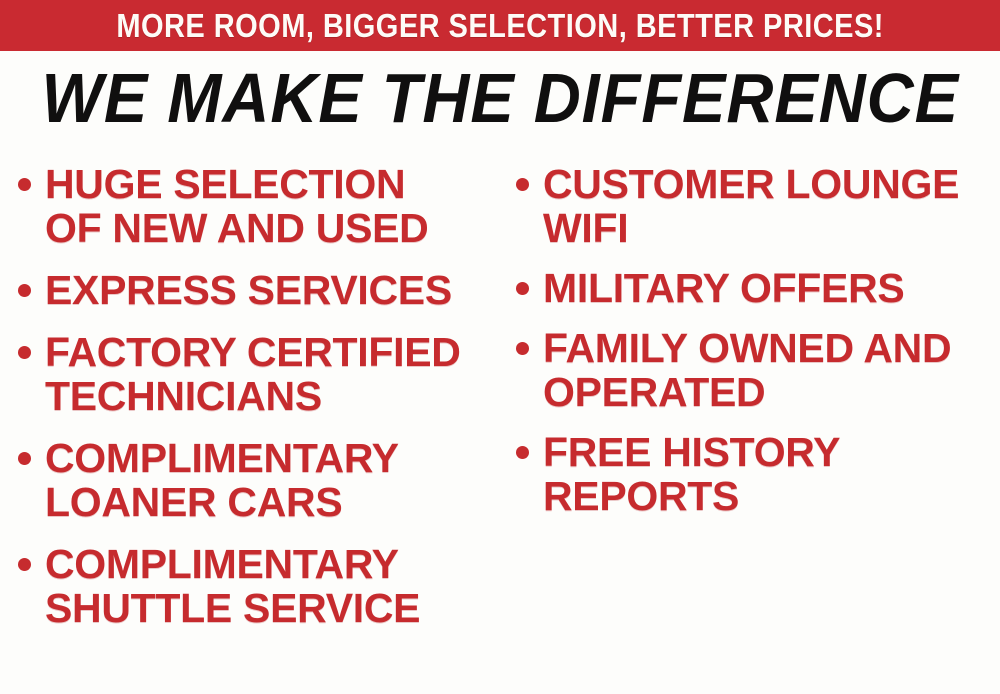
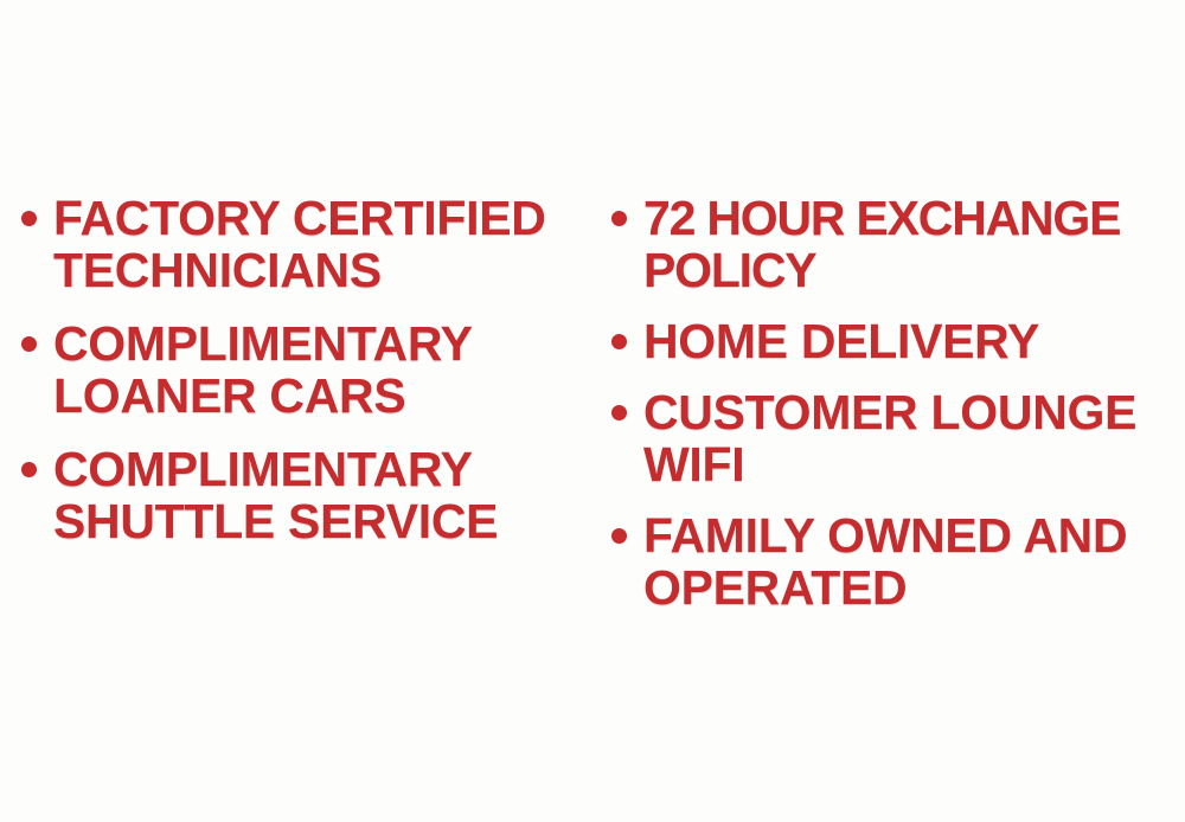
- MORE ROOM, BIGGER SELECTION, BETTER PRICES!
- WE MAKE THE DIFFERENCE
- HUGE SELECTION
- OF NEW AND USED
- EXPRESS SERVICES
  FACTORY CERTIFIED
  TECHNICIANS
  COMPLIMENTARY
  LOANER CARS
  COMPLIMENTARY
  SHUTTLE SERVICE
+ 72 HOUR EXCHANGE
+ POLICY
+ HOME DELIVERY
  CUSTOMER LOUNGE
  WIFI
- MILITARY OFFERS
  FAMILY OWNED AND
  OPERATED
- FREE HISTORY
- REPORTS
